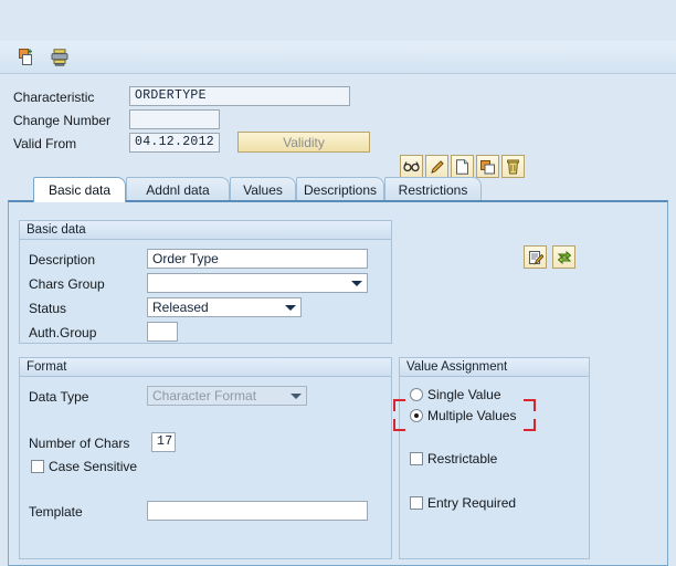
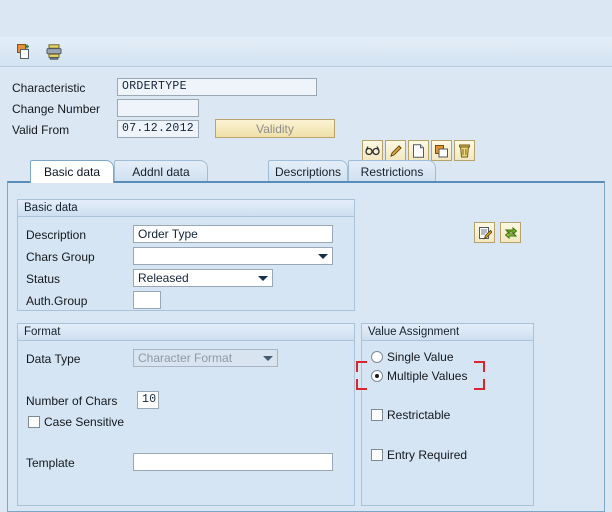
  Characteristic
  ORDERTYPE
  Change Number
  Valid From
- 04.12.2012
+ 07.12.2012
  Validity
  Basic data
  Addnl data
- Values
  Descriptions
  Restrictions
  Basic data
  Description
  Order Type
  Chars Group
  Status
  Released
  Auth.Group
  Format
  Data Type
  Character Format
  Number of Chars
- 17
+ 10
  Case Sensitive
  Template
  Value Assignment
  Single Value
  Multiple Values
  Restrictable
  Entry Required
